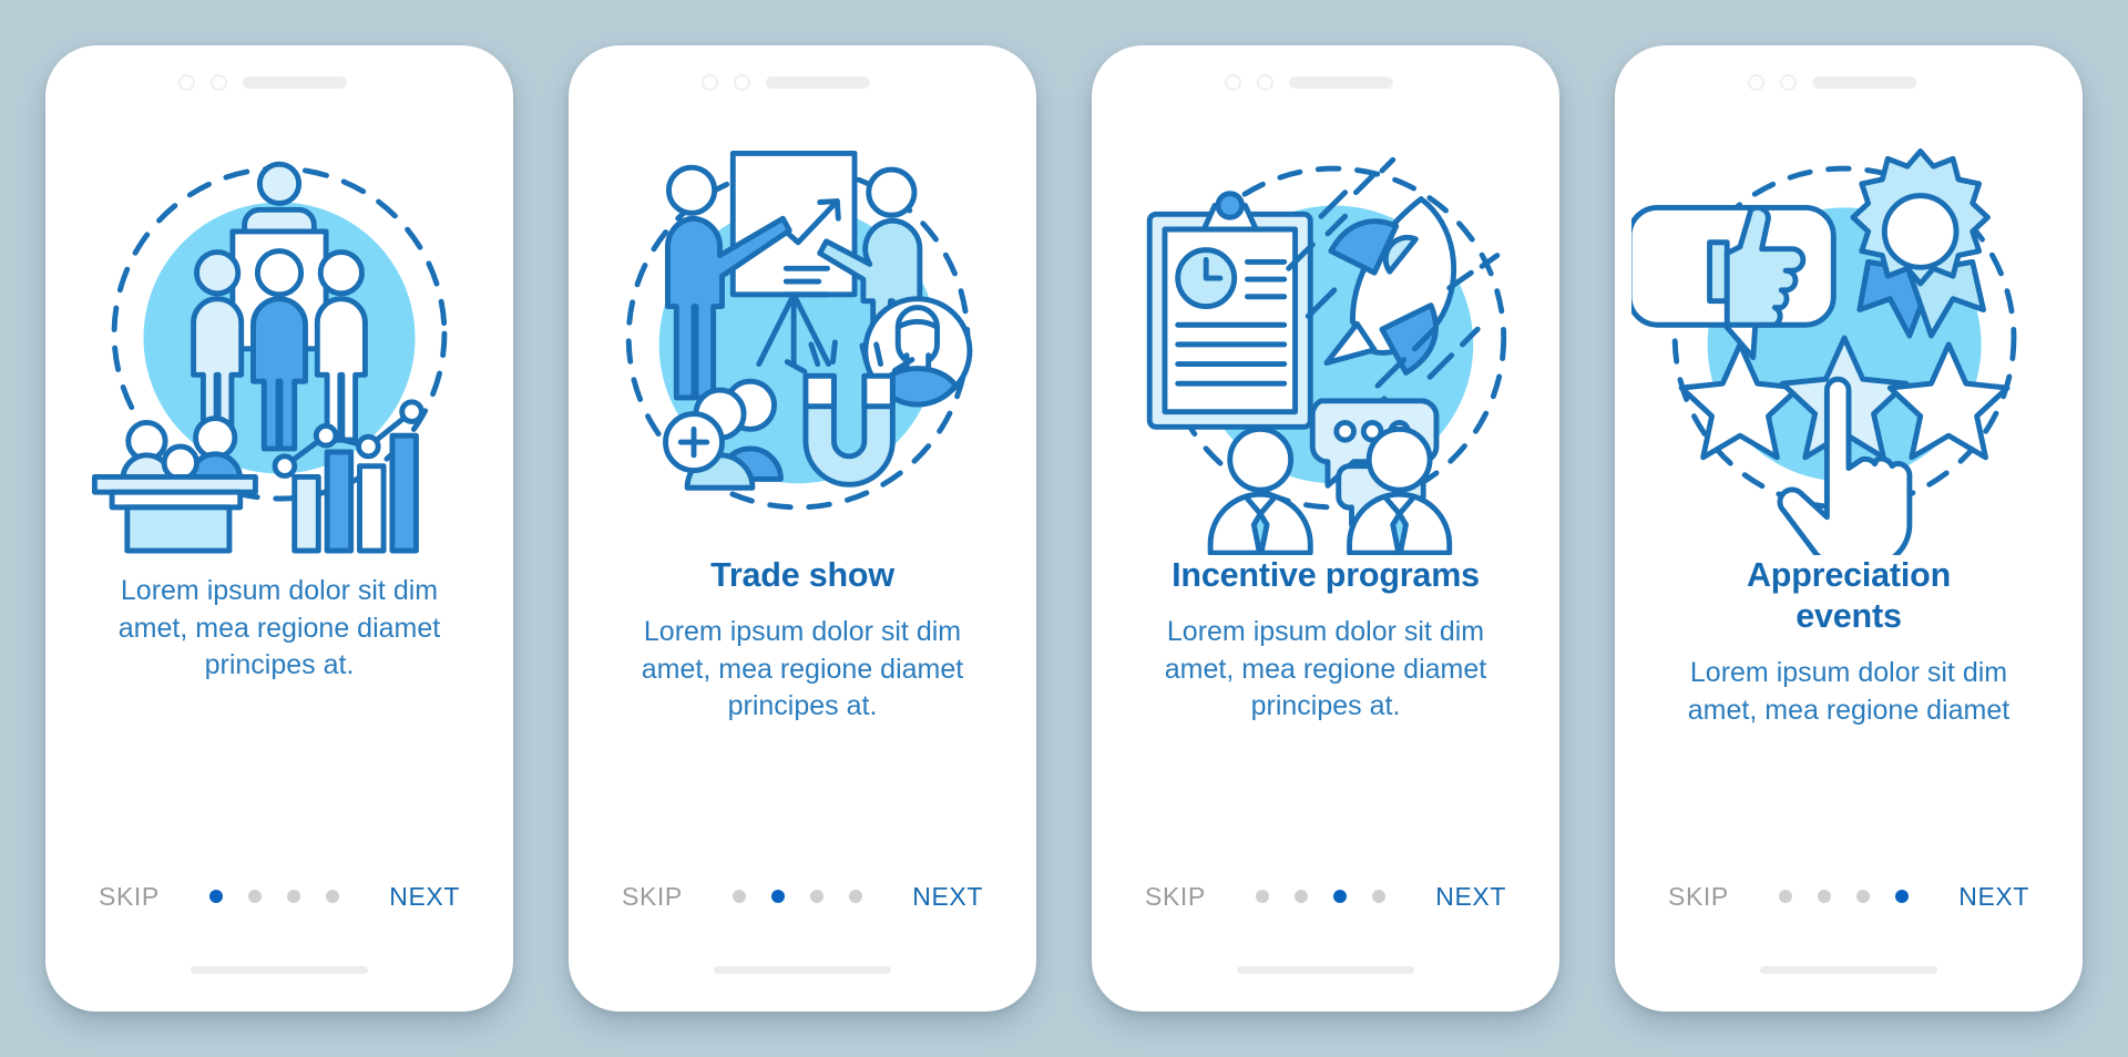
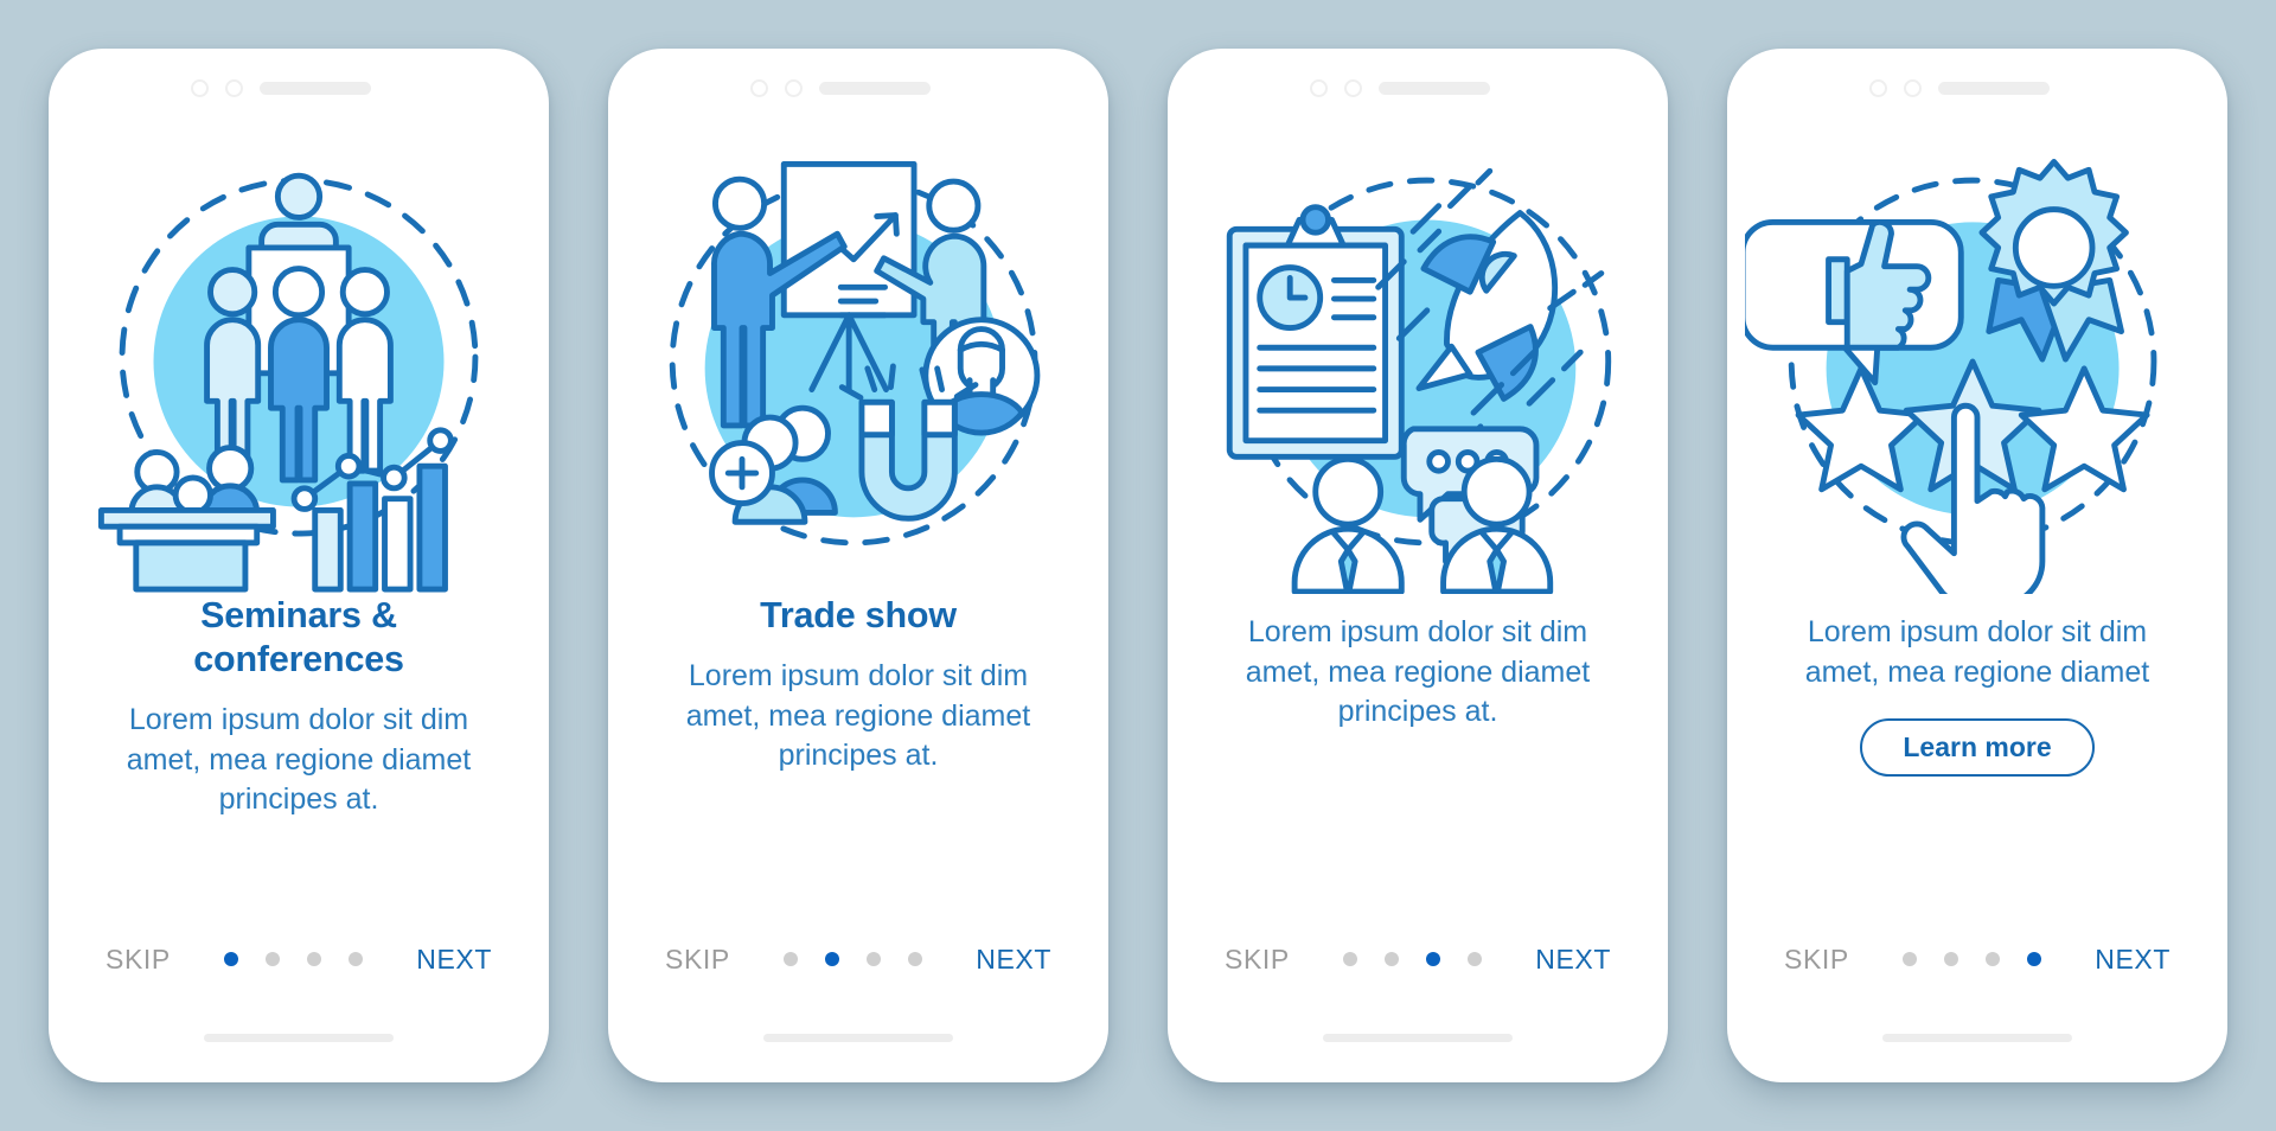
+ Seminars &
+ conferences
  Lorem ipsum dolor sit dim
  amet, mea regione diamet
  principes at.
  SKIP
  NEXT
  Trade show
  Lorem ipsum dolor sit dim
  amet, mea regione diamet
  principes at.
  SKIP
  NEXT
- Incentive programs
  Lorem ipsum dolor sit dim
  amet, mea regione diamet
  principes at.
  SKIP
  NEXT
- Appreciation
- events
  Lorem ipsum dolor sit dim
  amet, mea regione diamet
+ Learn more
  SKIP
  NEXT
